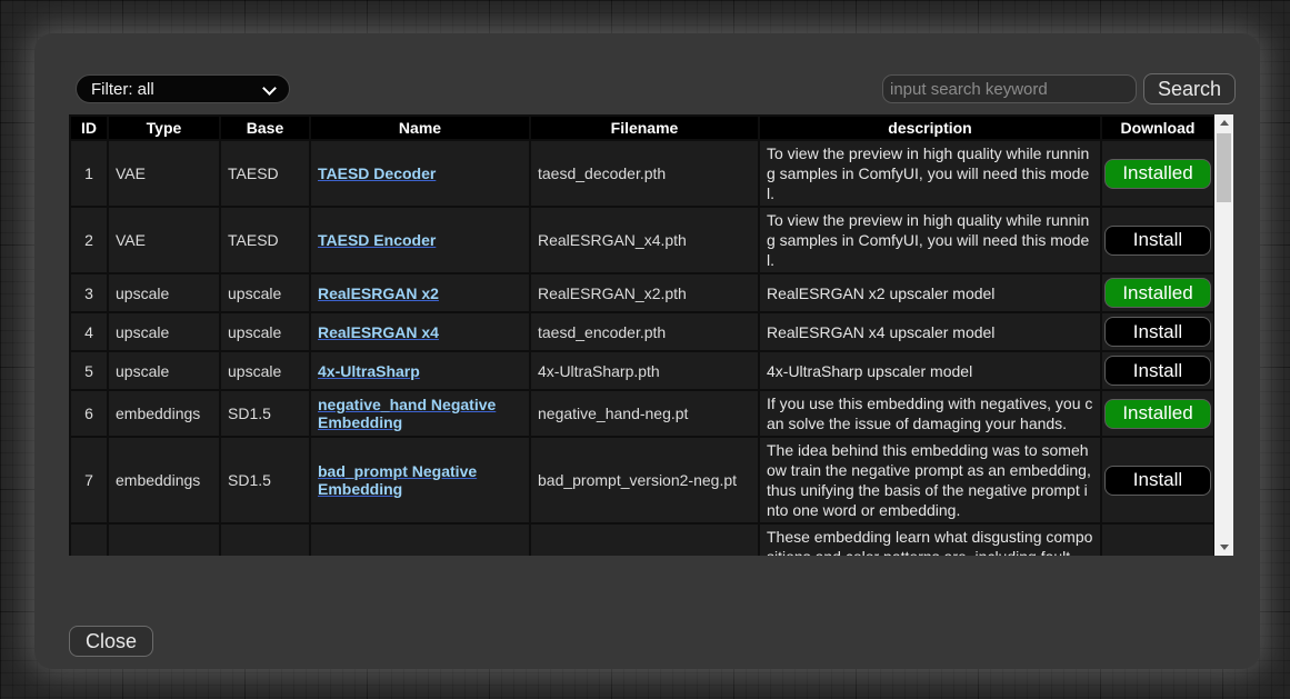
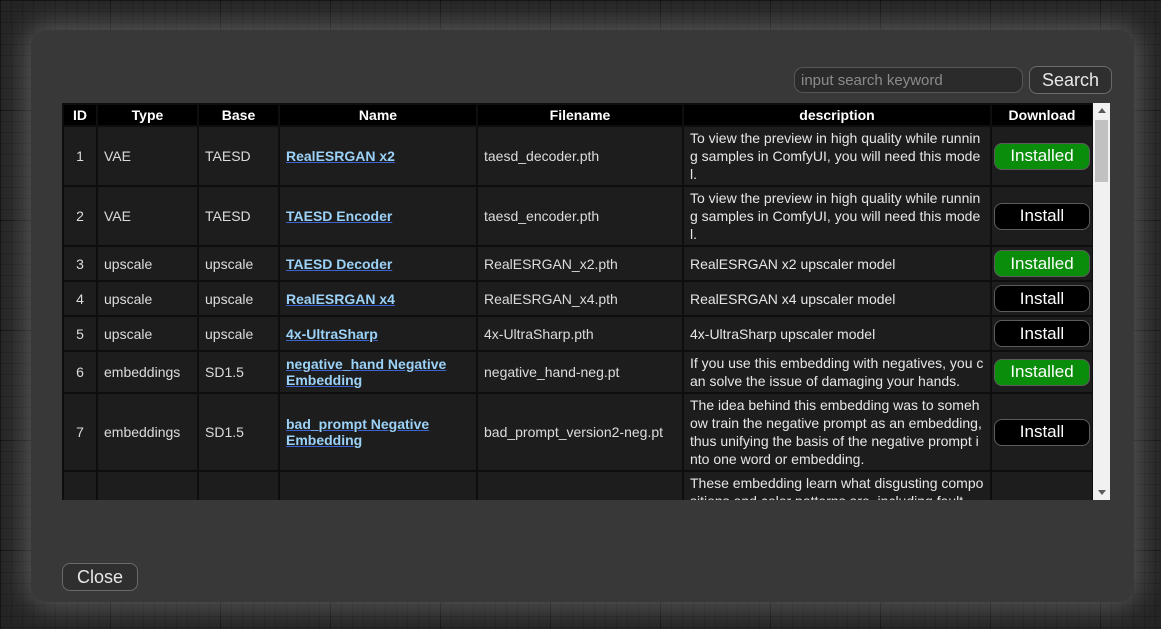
- Filter: all
  input search keyword
  Search
  ID	Type	Base	Name	Filename	description	Download
- 1	VAE	TAESD	TAESD Decoder	taesd_decoder.pth	To view the preview in high quality while running samples in ComfyUI, you will need this model.	Installed
+ 1	VAE	TAESD	RealESRGAN x2	taesd_decoder.pth	To view the preview in high quality while running samples in ComfyUI, you will need this model.	Installed
- 2	VAE	TAESD	TAESD Encoder	RealESRGAN_x4.pth	To view the preview in high quality while running samples in ComfyUI, you will need this model.	Install
+ 2	VAE	TAESD	TAESD Encoder	taesd_encoder.pth	To view the preview in high quality while running samples in ComfyUI, you will need this model.	Install
- 3	upscale	upscale	RealESRGAN x2	RealESRGAN_x2.pth	RealESRGAN x2 upscaler model	Installed
+ 3	upscale	upscale	TAESD Decoder	RealESRGAN_x2.pth	RealESRGAN x2 upscaler model	Installed
- 4	upscale	upscale	RealESRGAN x4	taesd_encoder.pth	RealESRGAN x4 upscaler model	Install
+ 4	upscale	upscale	RealESRGAN x4	RealESRGAN_x4.pth	RealESRGAN x4 upscaler model	Install
  5	upscale	upscale	4x-UltraSharp	4x-UltraSharp.pth	4x-UltraSharp upscaler model	Install
  6	embeddings	SD1.5	negative_hand Negative Embedding	negative_hand-neg.pt	If you use this embedding with negatives, you can solve the issue of damaging your hands.	Installed
  7	embeddings	SD1.5	bad_prompt Negative Embedding	bad_prompt_version2-neg.pt	The idea behind this embedding was to somehow train the negative prompt as an embedding, thus unifying the basis of the negative prompt into one word or embedding.	Install
  Close
